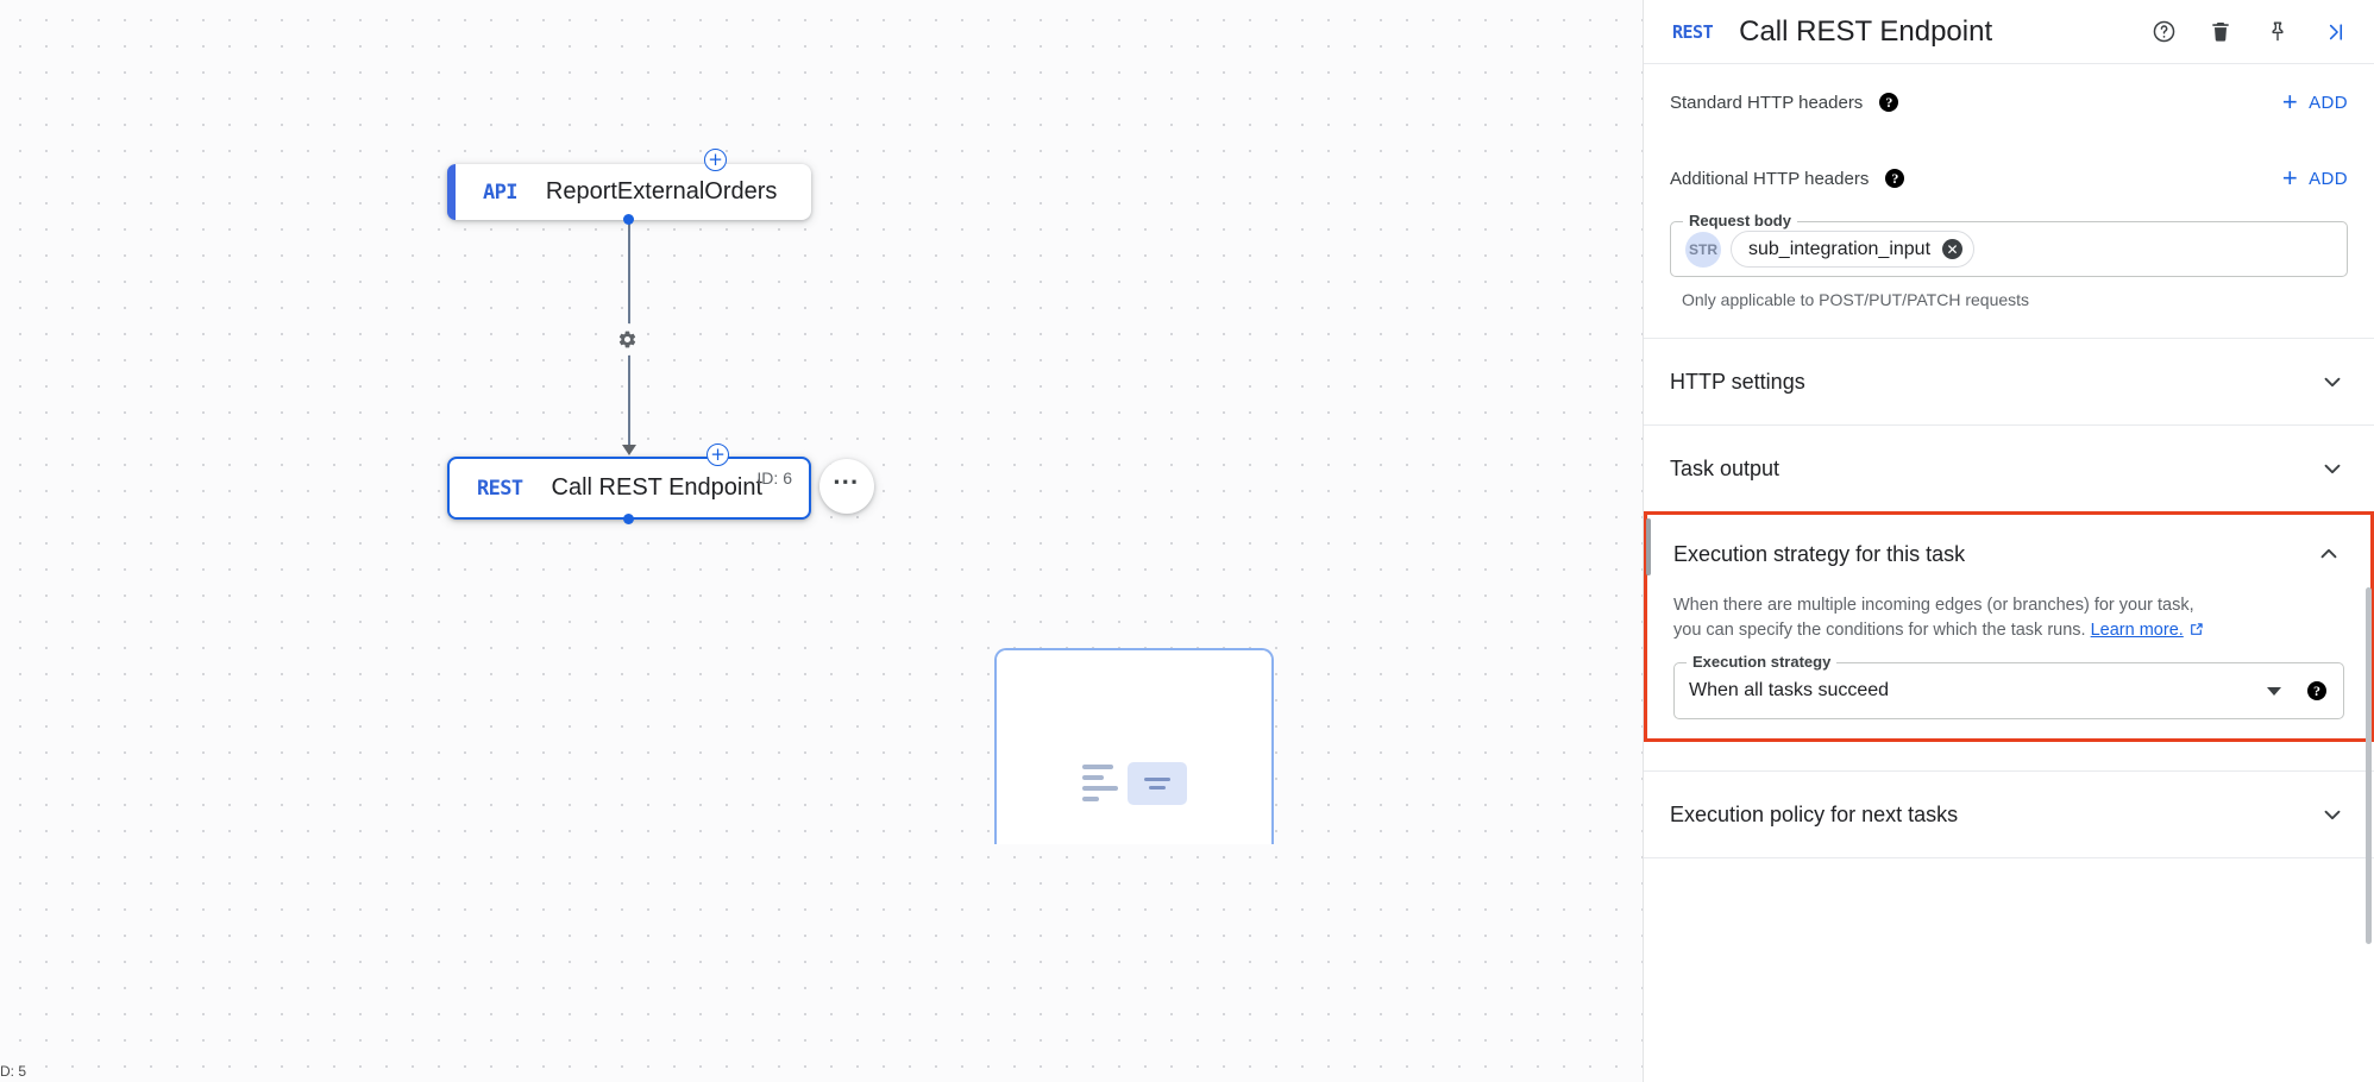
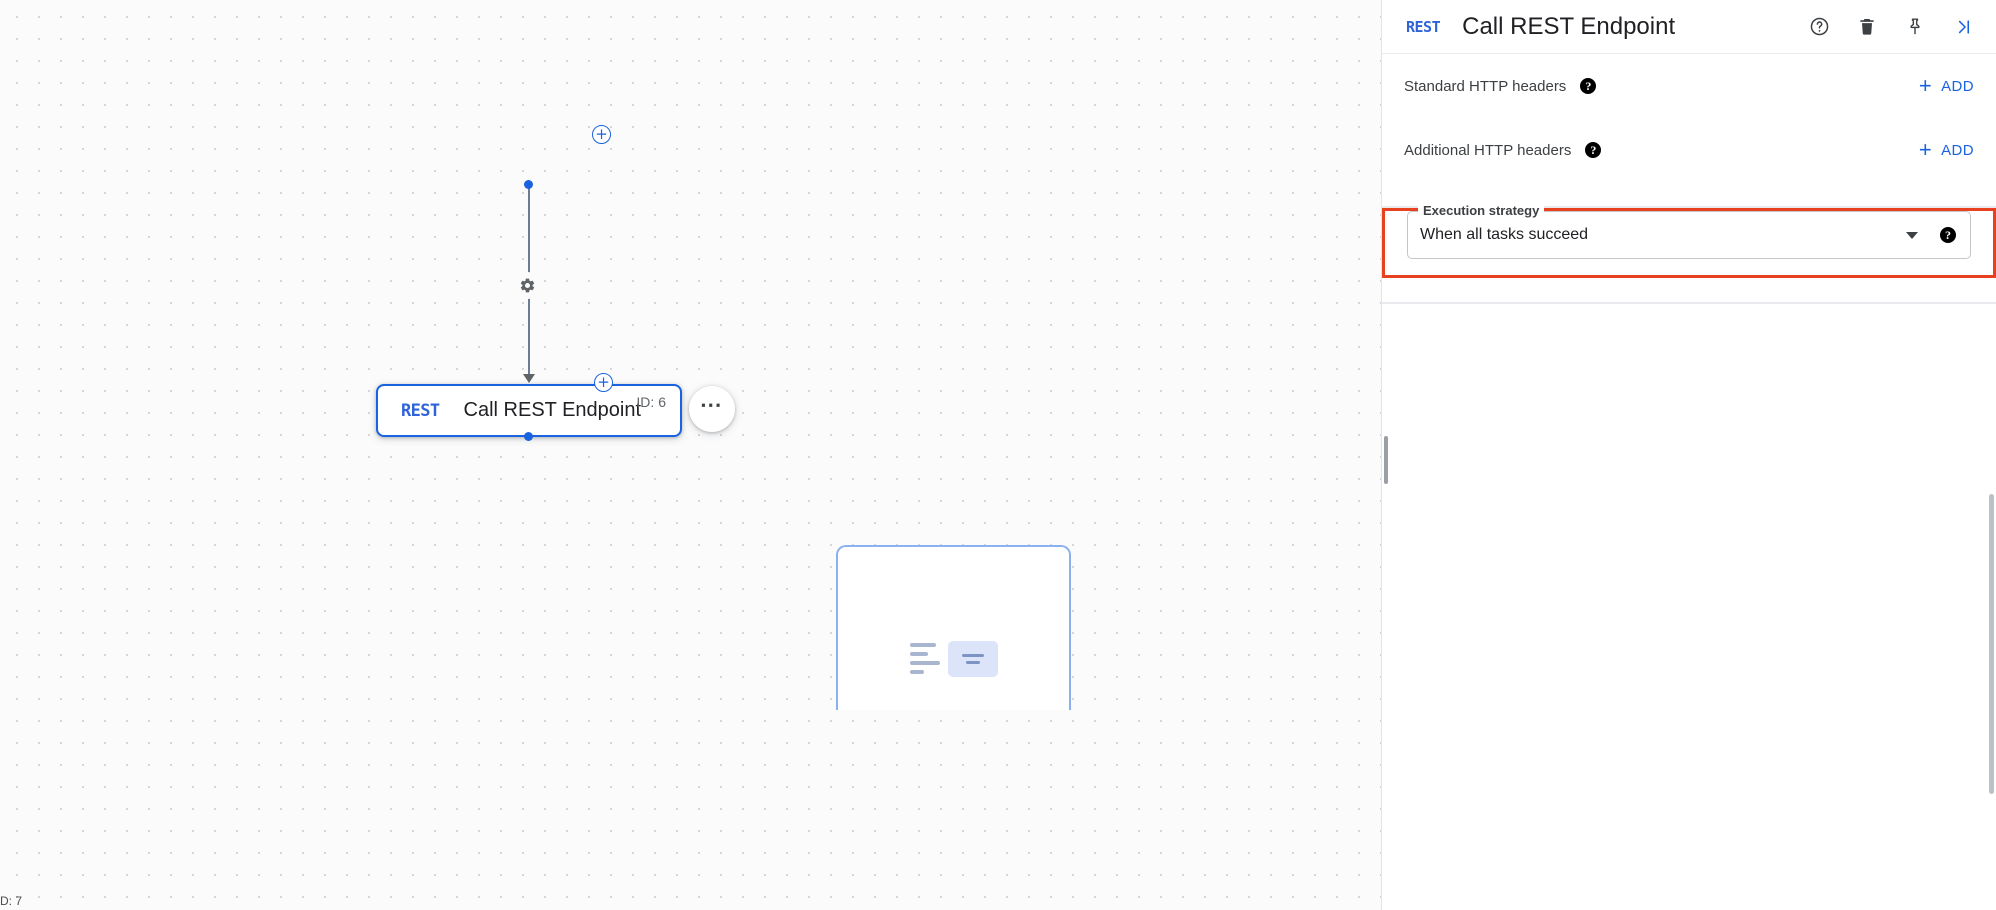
- API
- ReportExternalOrders
  REST
  Call REST Endpoint
  ID: 6
  ⋯
- D: 5
+ D: 7
  REST
  Call REST Endpoint
  Standard HTTP headers
  ?
  +
  ADD
  Additional HTTP headers
  ?
  +
  ADD
- Request body
- STR
- sub_integration_input
- ✕
- Only applicable to POST/PUT/PATCH requests
- HTTP settings
- Task output
- Execution strategy for this task
- When there are multiple incoming edges (or branches) for your task,
- you can specify the conditions for which the task runs. Learn more.
  Execution strategy
  When all tasks succeed
  ?
- Execution policy for next tasks
